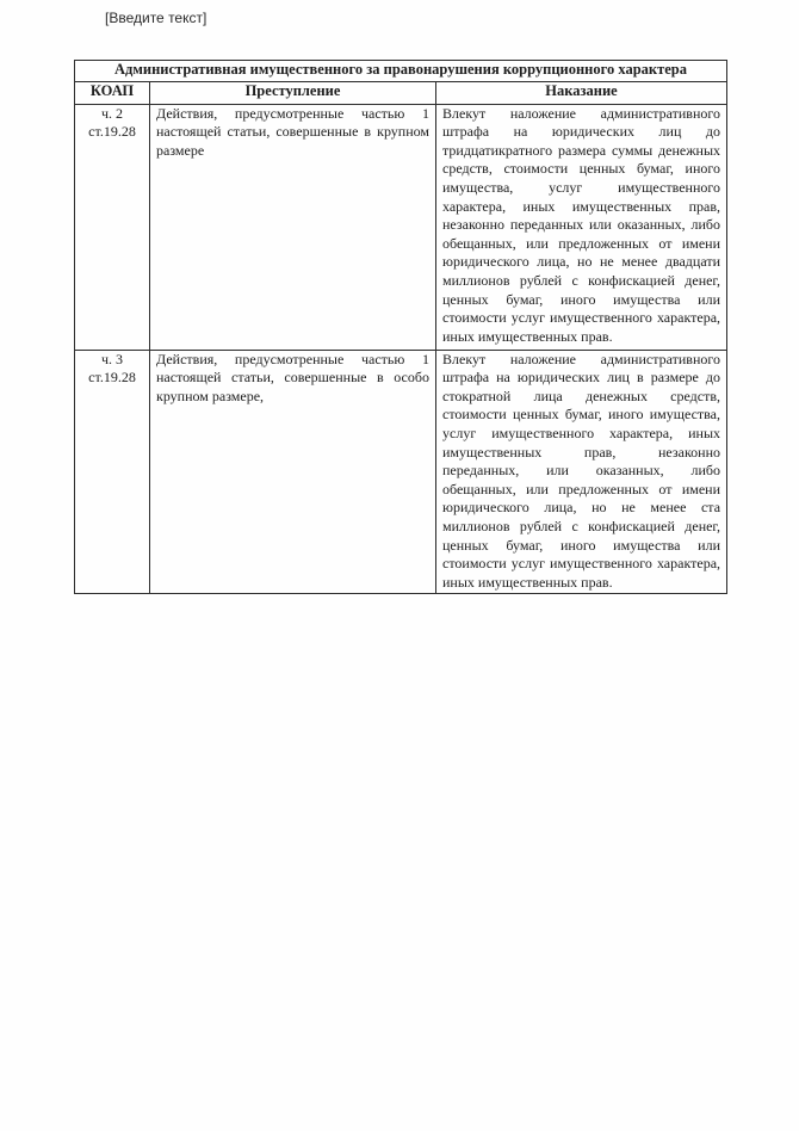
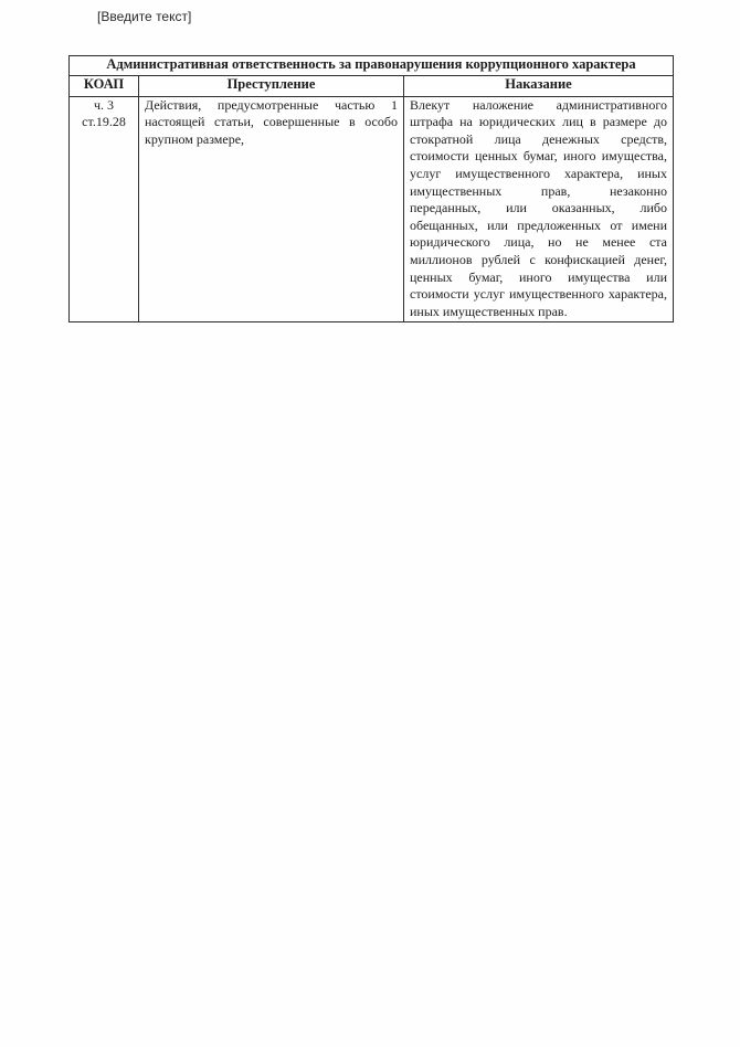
  [Введите текст]
- Административная имущественного за правонарушения коррупционного характера
+ Административная ответственность за правонарушения коррупционного характера
  КОАП	Преступление	Наказание
- ч. 2 ст.19.28	Действия, предусмотренные частью 1 настоящей статьи, совершенные в крупном размере	Влекут наложение административного штрафа на юридических лиц до тридцатикратного размера суммы денежных средств, стоимости ценных бумаг, иного имущества, услуг имущественного характера, иных имущественных прав, незаконно переданных или оказанных, либо обещанных, или предложенных от имени юридического лица, но не менее двадцати миллионов рублей с конфискацией денег, ценных бумаг, иного имущества или стоимости услуг имущественного характера, иных имущественных прав.
  ч. 3 ст.19.28	Действия, предусмотренные частью 1 настоящей статьи, совершенные в особо крупном размере,	Влекут наложение административного штрафа на юридических лиц в размере до стократной лица денежных средств, стоимости ценных бумаг, иного имущества, услуг имущественного характера, иных имущественных прав, незаконно переданных, или оказанных, либо обещанных, или предложенных от имени юридического лица, но не менее ста миллионов рублей с конфискацией денег, ценных бумаг, иного имущества или стоимости услуг имущественного характера, иных имущественных прав.
